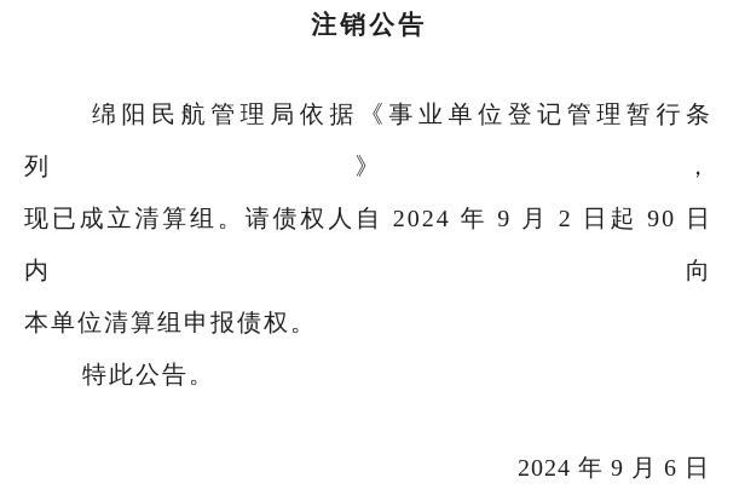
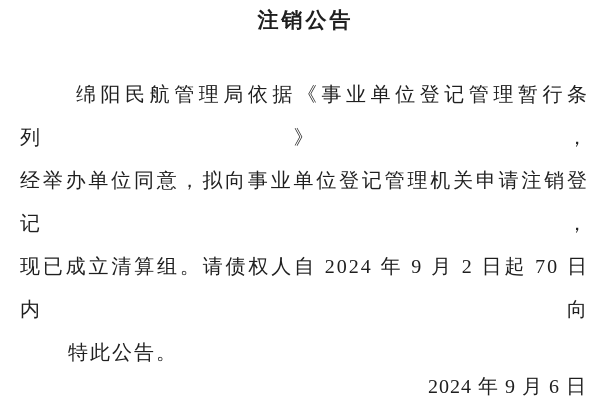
  注销公告
  绵阳民航管理局依据《事业单位登记管理暂行条列》，
+ 经举办单位同意，拟向事业单位登记管理机关申请注销登记，
- 现已成立清算组。请债权人自 2024 年 9 月 2 日起 90 日内向
+ 现已成立清算组。请债权人自 2024 年 9 月 2 日起 70 日内向
- 本单位清算组申报债权。
  特此公告。
  2024 年 9 月 6 日
